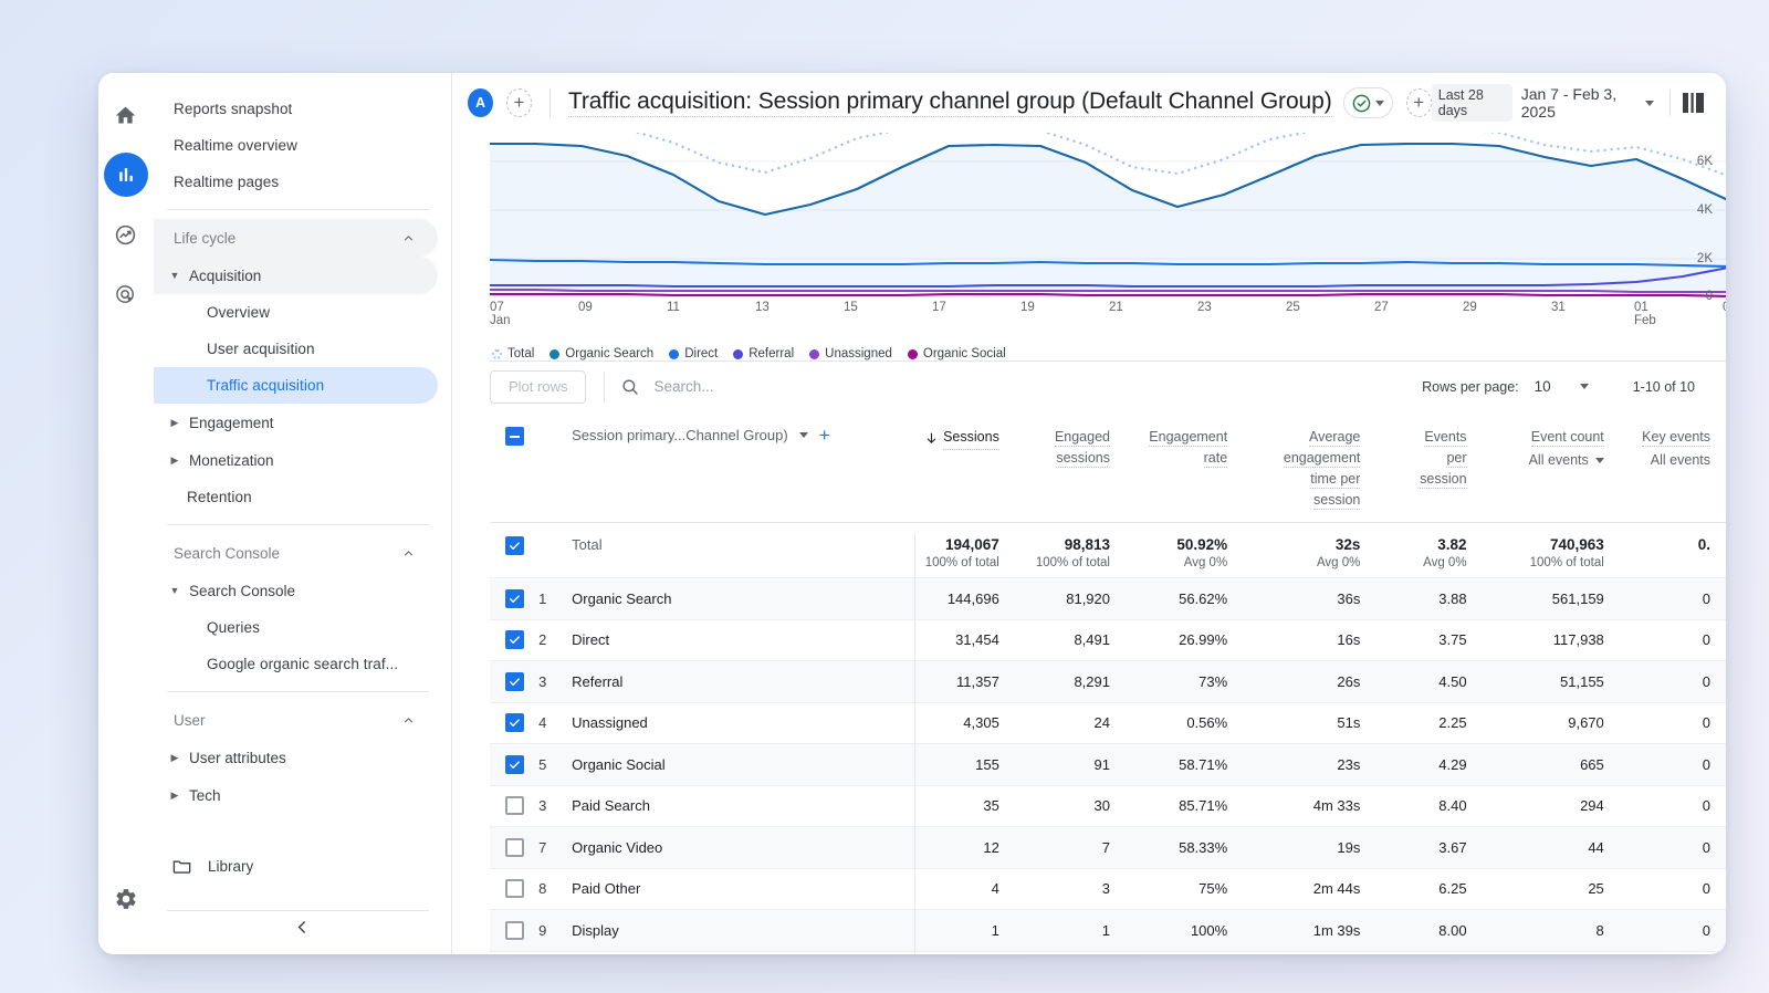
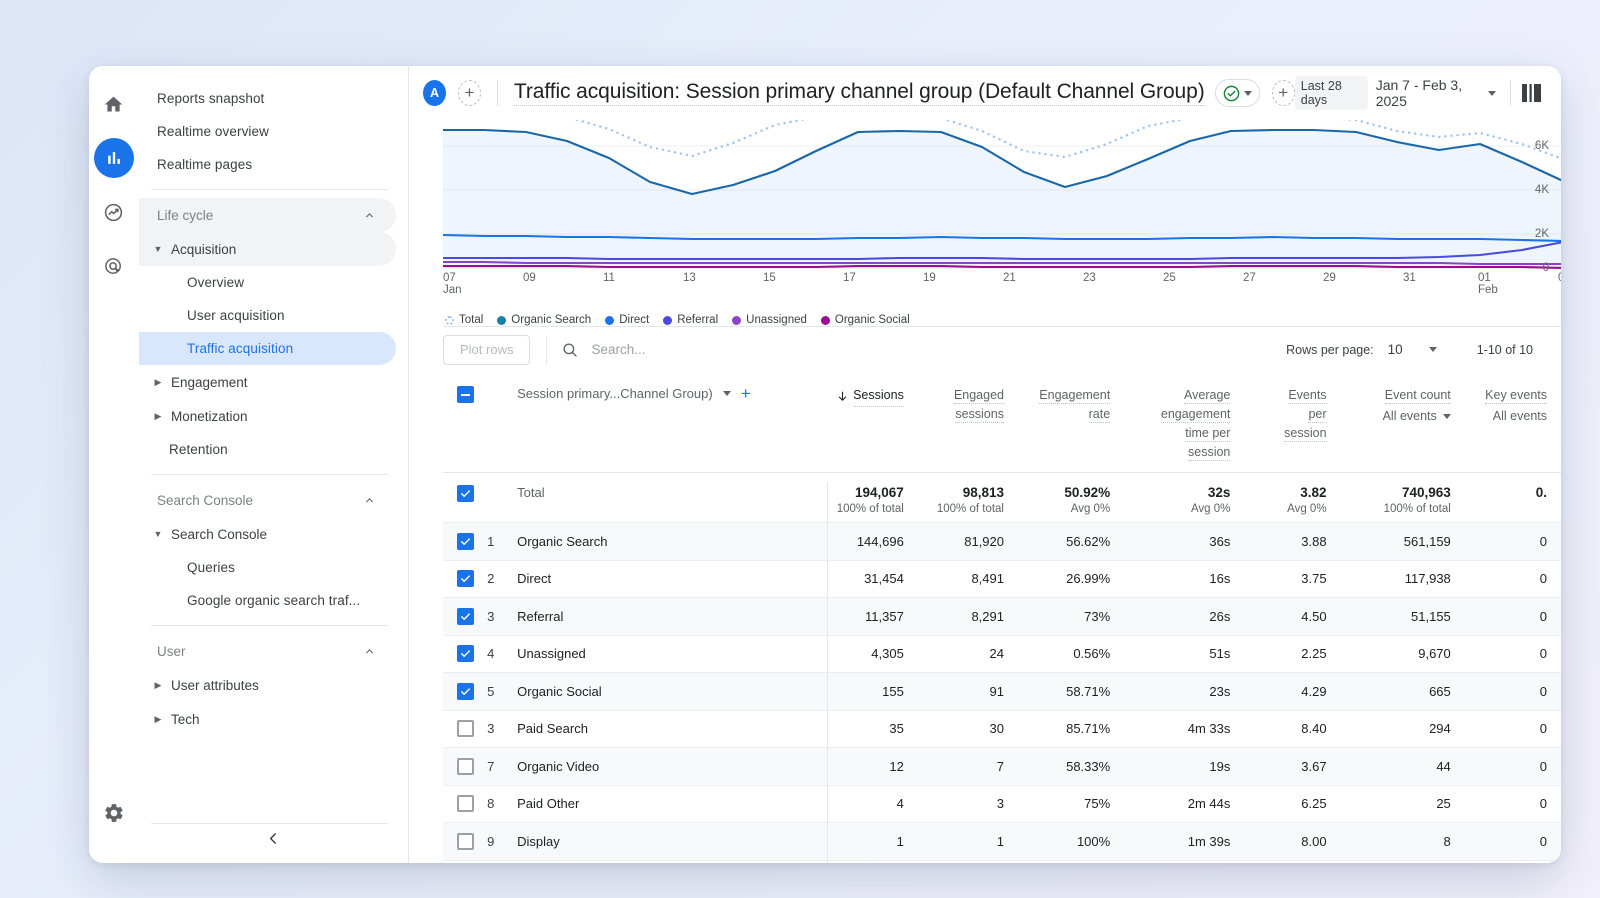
  Reports snapshot
  Realtime overview
  Realtime pages
  Life cycle
  ▼
  Acquisition
  Overview
  User acquisition
  Traffic acquisition
  ▶
  Engagement
  ▶
  Monetization
  Retention
  Search Console
  ▼
  Search Console
  Queries
  Google organic search traf...
  User
  ▶
  User attributes
  ▶
  Tech
- Library
  A
  +
  Traffic acquisition: Session primary channel group (Default Channel Group)
  +
  Last 28 days
  Jan 7 - Feb 3, 2025
  6K
  4K
  2K
  0
  07
  Jan
  09
  11
  13
  15
  17
  19
  21
  23
  25
  27
  29
  31
  01
  Feb
  Total
  Organic Search
  Direct
  Referral
  Unassigned
  Organic Social
  Plot rows
  Search...
  Rows per page:
  10
  1-10 of 10
  		Session primary...Channel Group) +	Sessions	Engaged sessions	Engagement rate	Average engagement time per session	Events per session	Event count All events	Key events All events
  		Total	194,067 100% of total	98,813 100% of total	50.92% Avg 0%	32s Avg 0%	3.82 Avg 0%	740,963 100% of total	0.
  	1	Organic Search	144,696	81,920	56.62%	36s	3.88	561,159	0
  	2	Direct	31,454	8,491	26.99%	16s	3.75	117,938	0
  	3	Referral	11,357	8,291	73%	26s	4.50	51,155	0
  	4	Unassigned	4,305	24	0.56%	51s	2.25	9,670	0
  	5	Organic Social	155	91	58.71%	23s	4.29	665	0
  	3	Paid Search	35	30	85.71%	4m 33s	8.40	294	0
  	7	Organic Video	12	7	58.33%	19s	3.67	44	0
  	8	Paid Other	4	3	75%	2m 44s	6.25	25	0
  	9	Display	1	1	100%	1m 39s	8.00	8	0
